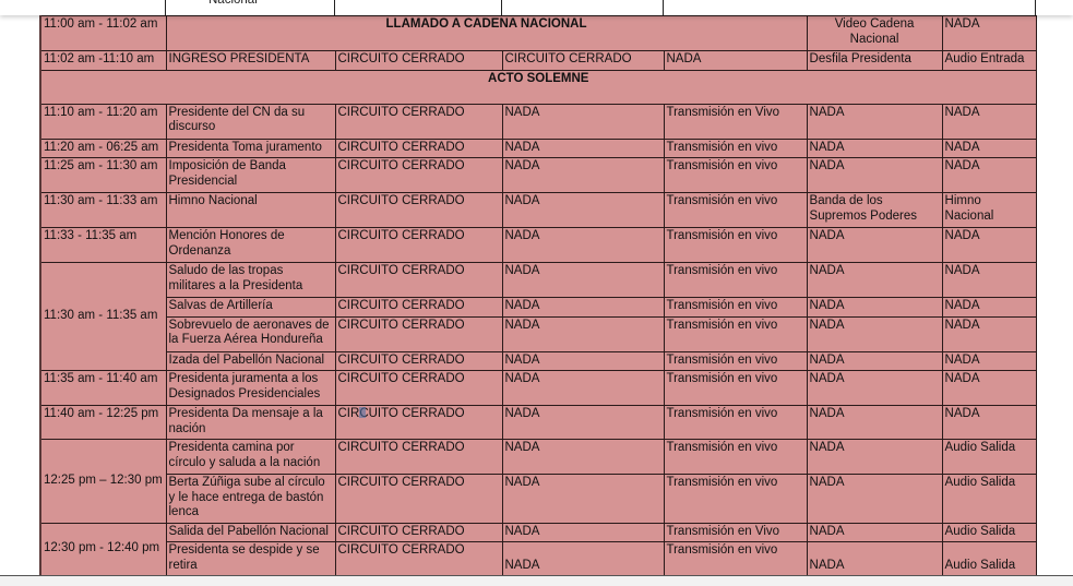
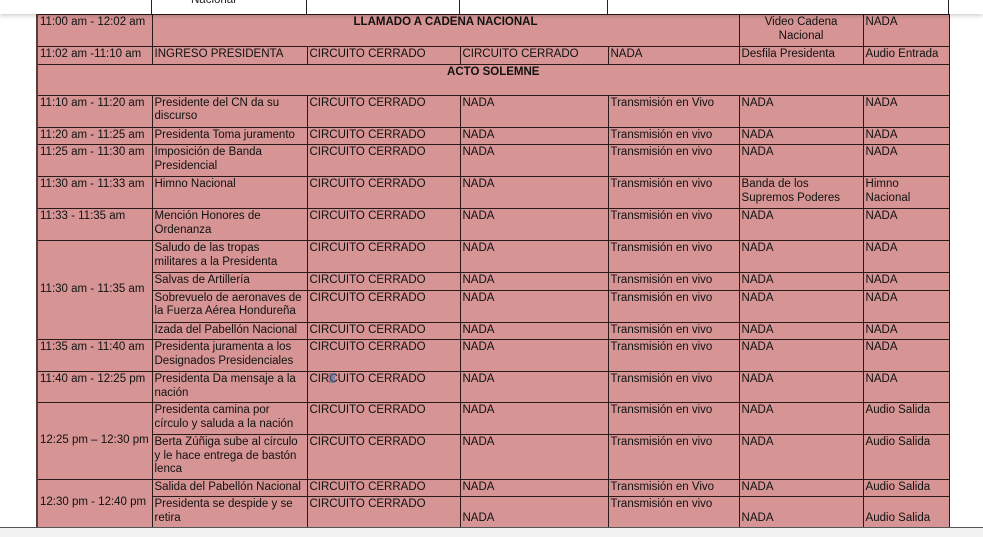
  Nacional
- 11:00 am - 11:02 am	LLAMADO A CADENA NACIONAL	Video Cadena Nacional	NADA
+ 11:00 am - 12:02 am	LLAMADO A CADENA NACIONAL	Video Cadena Nacional	NADA
  11:02 am -11:10 am	INGRESO PRESIDENTA	CIRCUITO CERRADO	CIRCUITO CERRADO	NADA	Desfila Presidenta	Audio Entrada
  ACTO SOLEMNE
  11:10 am - 11:20 am	Presidente del CN da su discurso	CIRCUITO CERRADO	NADA	Transmisión en Vivo	NADA	NADA
- 11:20 am - 06:25 am	Presidenta Toma juramento	CIRCUITO CERRADO	NADA	Transmisión en vivo	NADA	NADA
+ 11:20 am - 11:25 am	Presidenta Toma juramento	CIRCUITO CERRADO	NADA	Transmisión en vivo	NADA	NADA
  11:25 am - 11:30 am	Imposición de Banda Presidencial	CIRCUITO CERRADO	NADA	Transmisión en vivo	NADA	NADA
  11:30 am - 11:33 am	Himno Nacional	CIRCUITO CERRADO	NADA	Transmisión en vivo	Banda de los Supremos Poderes	Himno Nacional
  11:33 - 11:35 am	Mención Honores de Ordenanza	CIRCUITO CERRADO	NADA	Transmisión en vivo	NADA	NADA
  11:30 am - 11:35 am	Saludo de las tropas militares a la Presidenta	CIRCUITO CERRADO	NADA	Transmisión en vivo	NADA	NADA
  Salvas de Artillería	CIRCUITO CERRADO	NADA	Transmisión en vivo	NADA	NADA
  Sobrevuelo de aeronaves de la Fuerza Aérea Hondureña	CIRCUITO CERRADO	NADA	Transmisión en vivo	NADA	NADA
  Izada del Pabellón Nacional	CIRCUITO CERRADO	NADA	Transmisión en vivo	NADA	NADA
  11:35 am - 11:40 am	Presidenta juramenta a los Designados Presidenciales	CIRCUITO CERRADO	NADA	Transmisión en vivo	NADA	NADA
  11:40 am - 12:25 pm	Presidenta Da mensaje a la nación	CIRCUITO CERRADO	NADA	Transmisión en vivo	NADA	NADA
  12:25 pm – 12:30 pm	Presidenta camina por círculo y saluda a la nación	CIRCUITO CERRADO	NADA	Transmisión en vivo	NADA	Audio Salida
  Berta Zúñiga sube al círculo y le hace entrega de bastón lenca	CIRCUITO CERRADO	NADA	Transmisión en vivo	NADA	Audio Salida
  12:30 pm - 12:40 pm	Salida del Pabellón Nacional	CIRCUITO CERRADO	NADA	Transmisión en Vivo	NADA	Audio Salida
  Presidenta se despide y se retira	CIRCUITO CERRADO	NADA	Transmisión en vivo	NADA	Audio Salida
